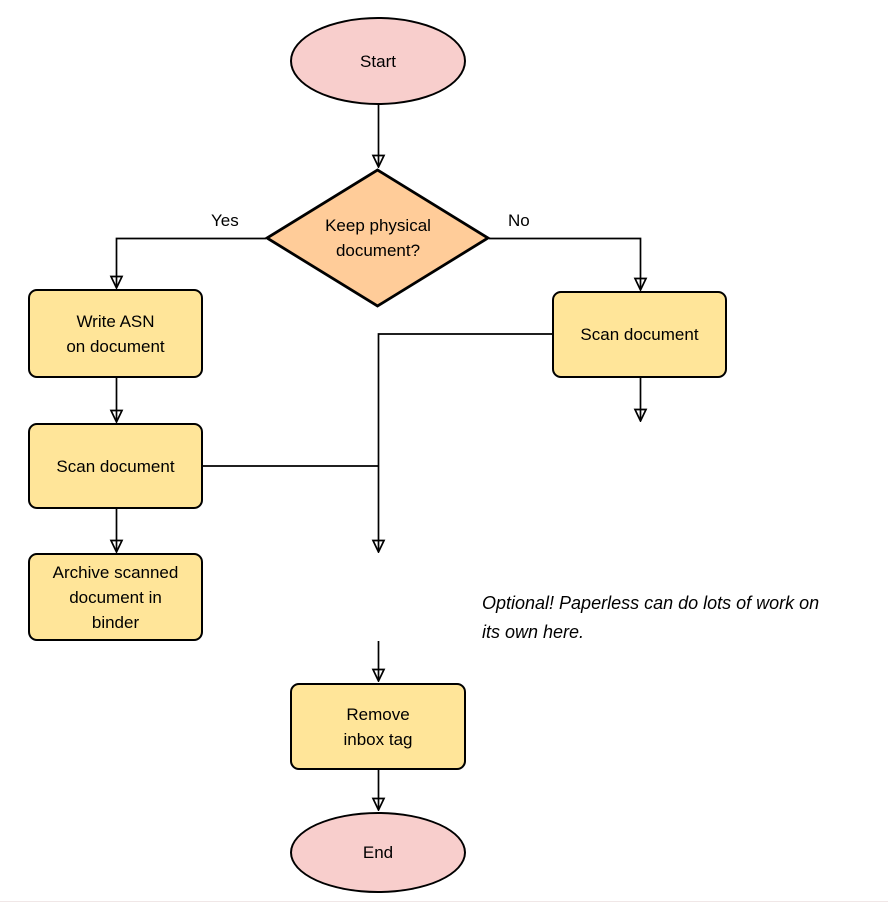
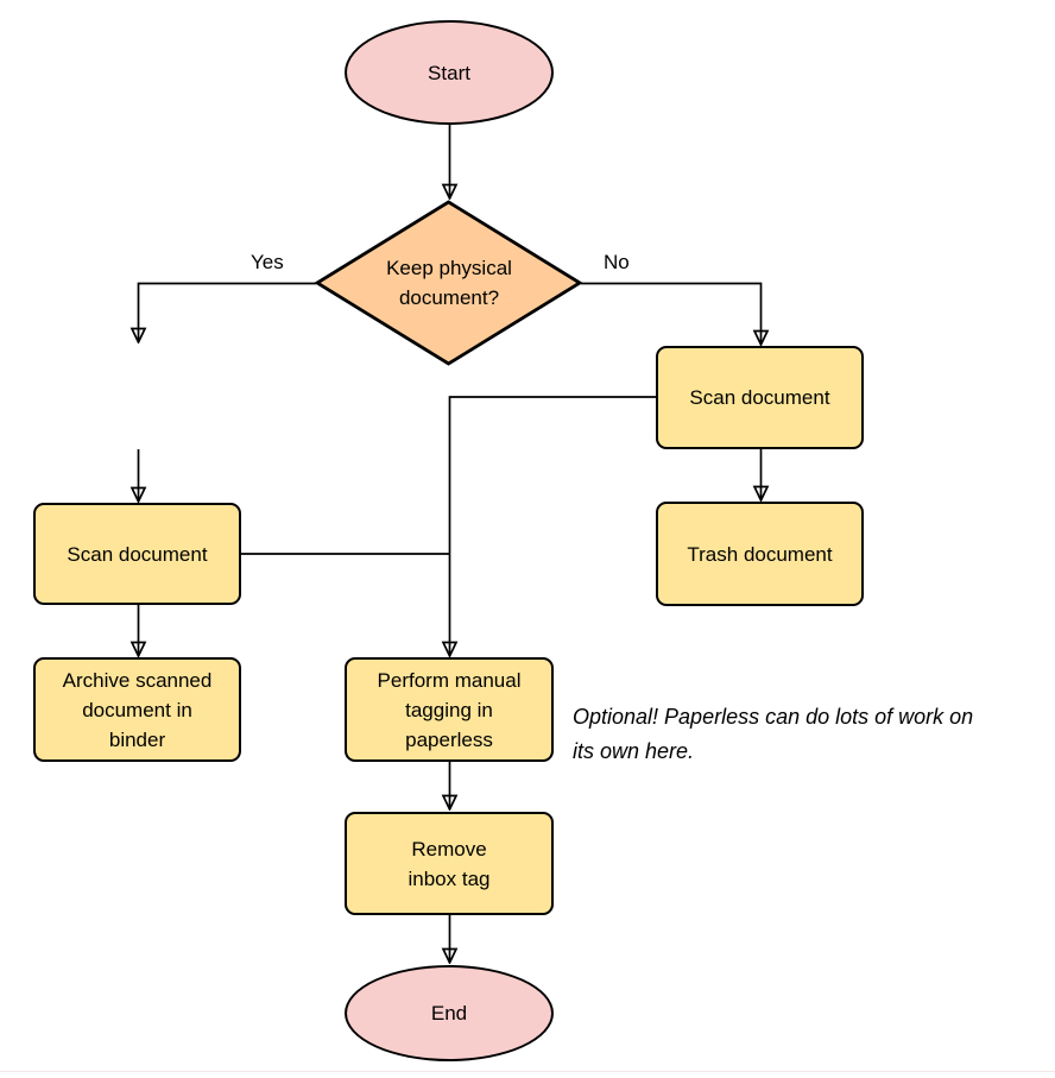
  Start
  Keep physical
  document?
  Yes
  No
- Write ASN
- on document
  Scan document
  Archive scanned
  document in
  binder
  Scan document
+ Trash document
+ Perform manual
+ tagging in
+ paperless
  Optional! Paperless can do lots of work on
  its own here.
  Remove
  inbox tag
  End
